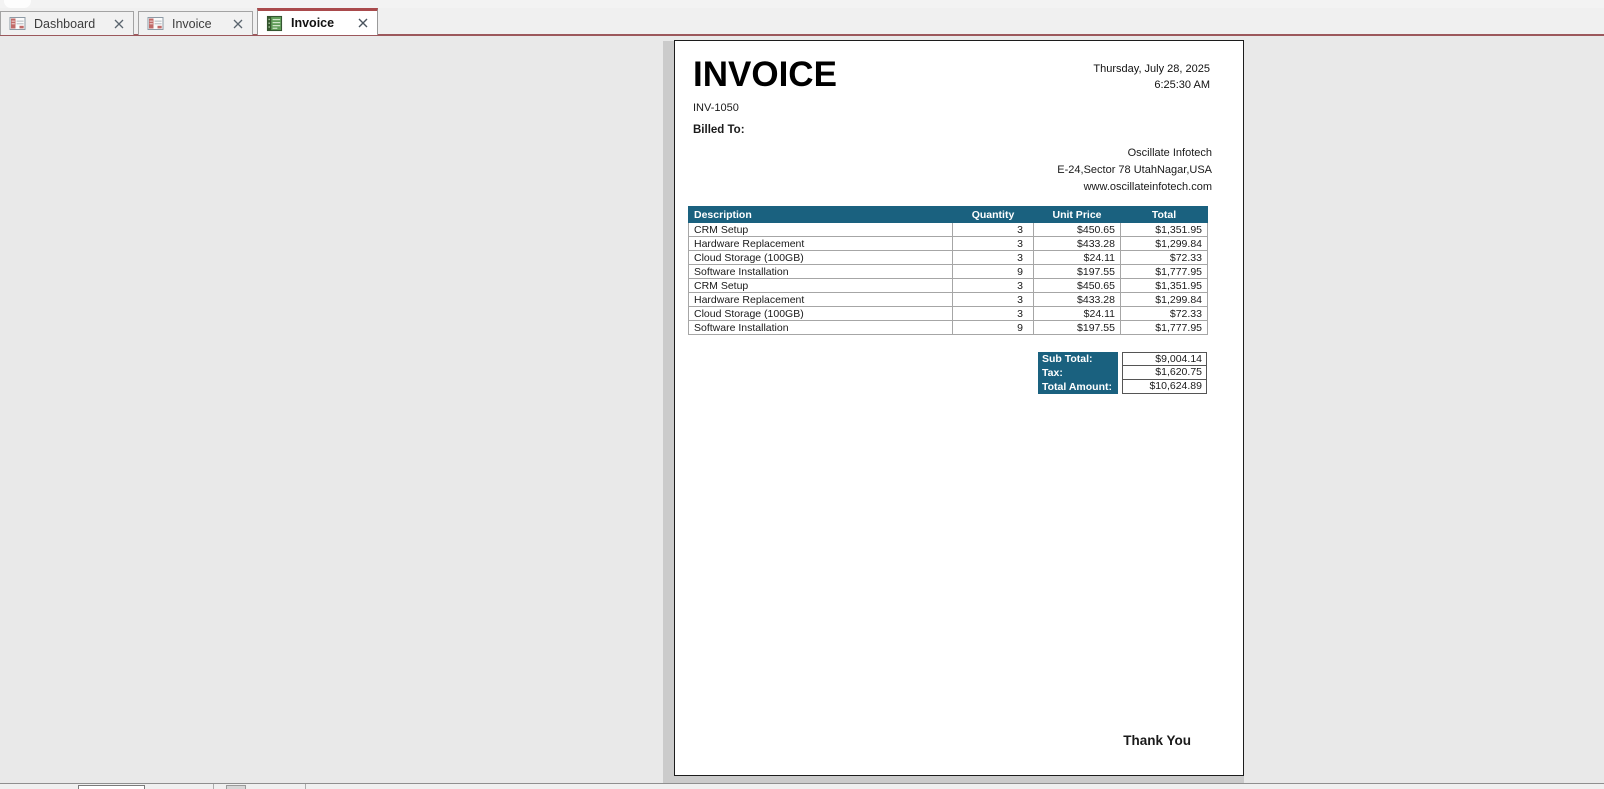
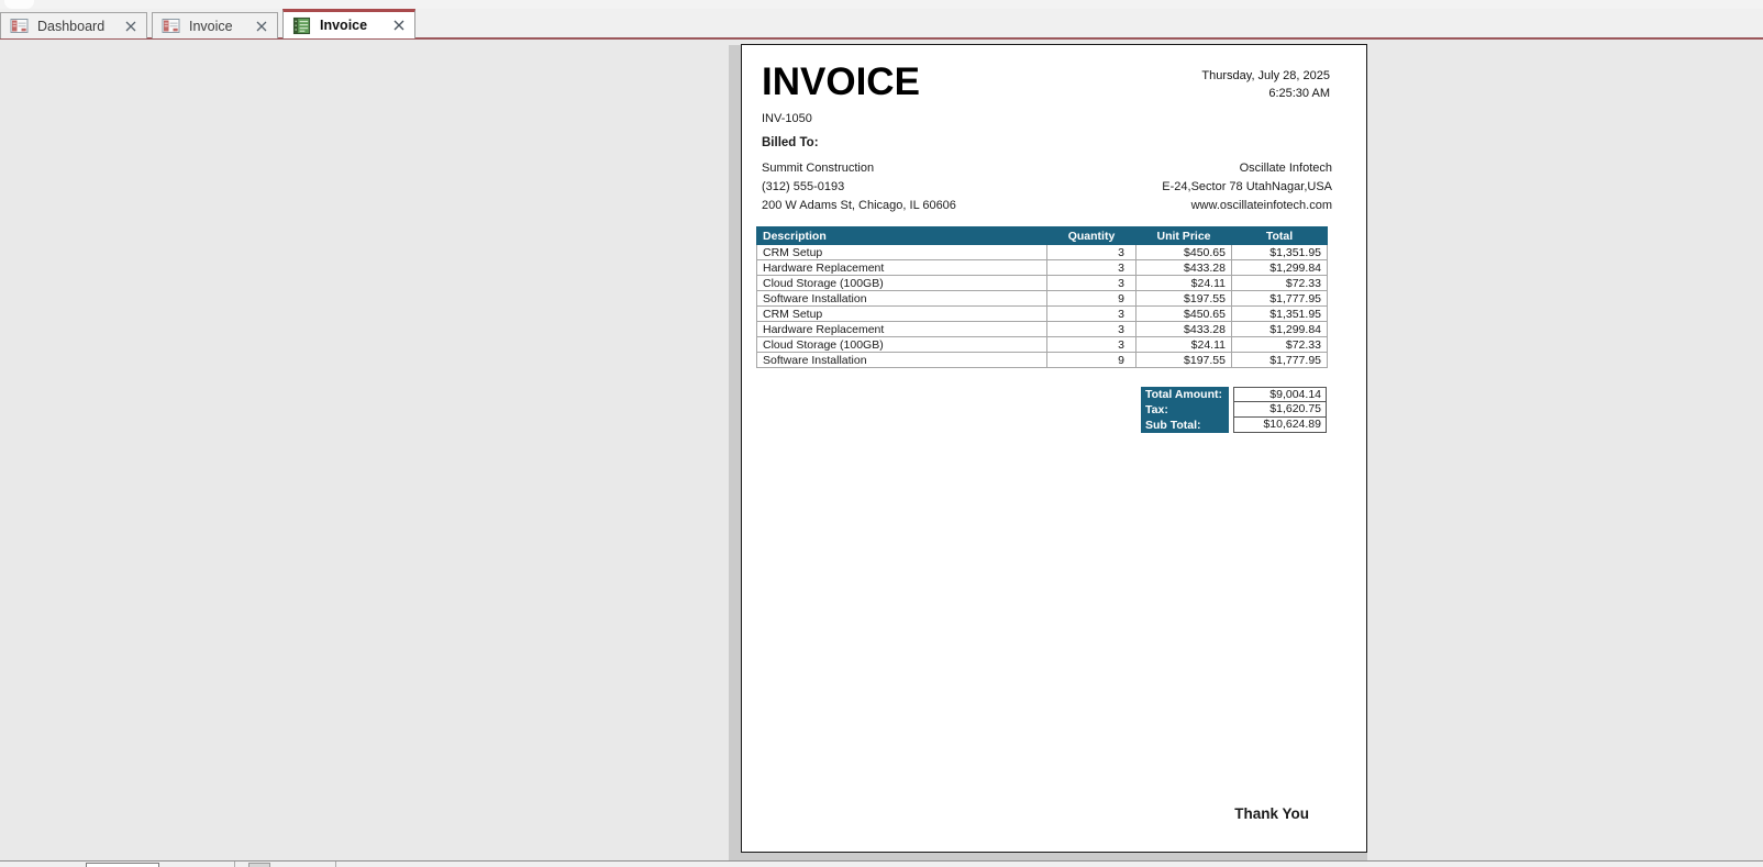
  Dashboard
  Invoice
  Invoice
  INVOICE
  Thursday, July 28, 2025
  6:25:30 AM
  INV-1050
  Billed To:
+ Summit Construction
+ (312) 555-0193
+ 200 W Adams St, Chicago, IL 60606
  Oscillate Infotech
  E-24,Sector 78 UtahNagar,USA
  www.oscillateinfotech.com
  Description	Quantity	Unit Price	Total
  CRM Setup	3	$450.65	$1,351.95
  Hardware Replacement	3	$433.28	$1,299.84
  Cloud Storage (100GB)	3	$24.11	$72.33
  Software Installation	9	$197.55	$1,777.95
  CRM Setup	3	$450.65	$1,351.95
  Hardware Replacement	3	$433.28	$1,299.84
  Cloud Storage (100GB)	3	$24.11	$72.33
  Software Installation	9	$197.55	$1,777.95
- Sub Total:
+ Total Amount:
  $9,004.14
  Tax:
  $1,620.75
- Total Amount:
+ Sub Total:
  $10,624.89
  Thank You
